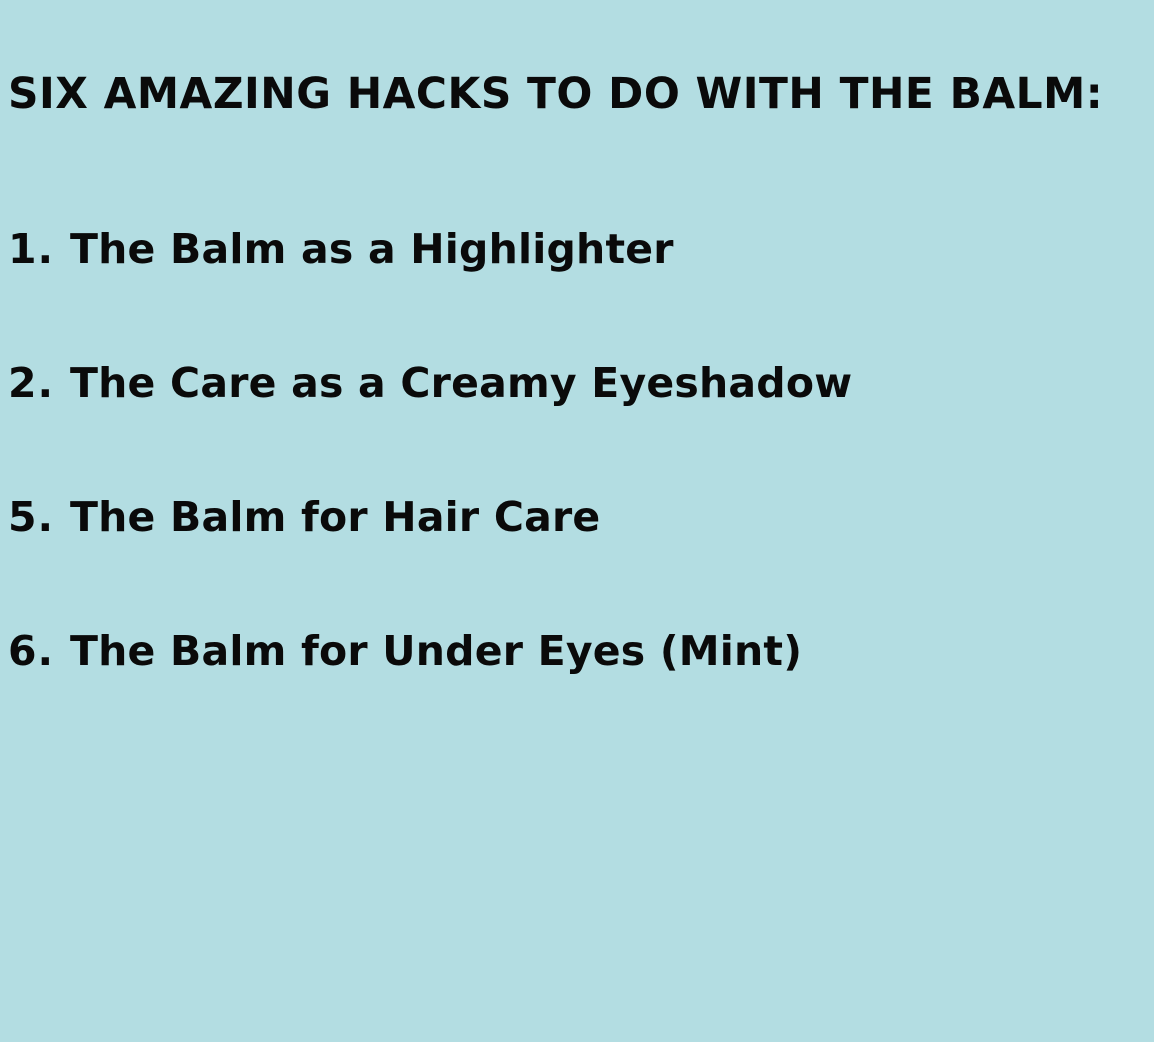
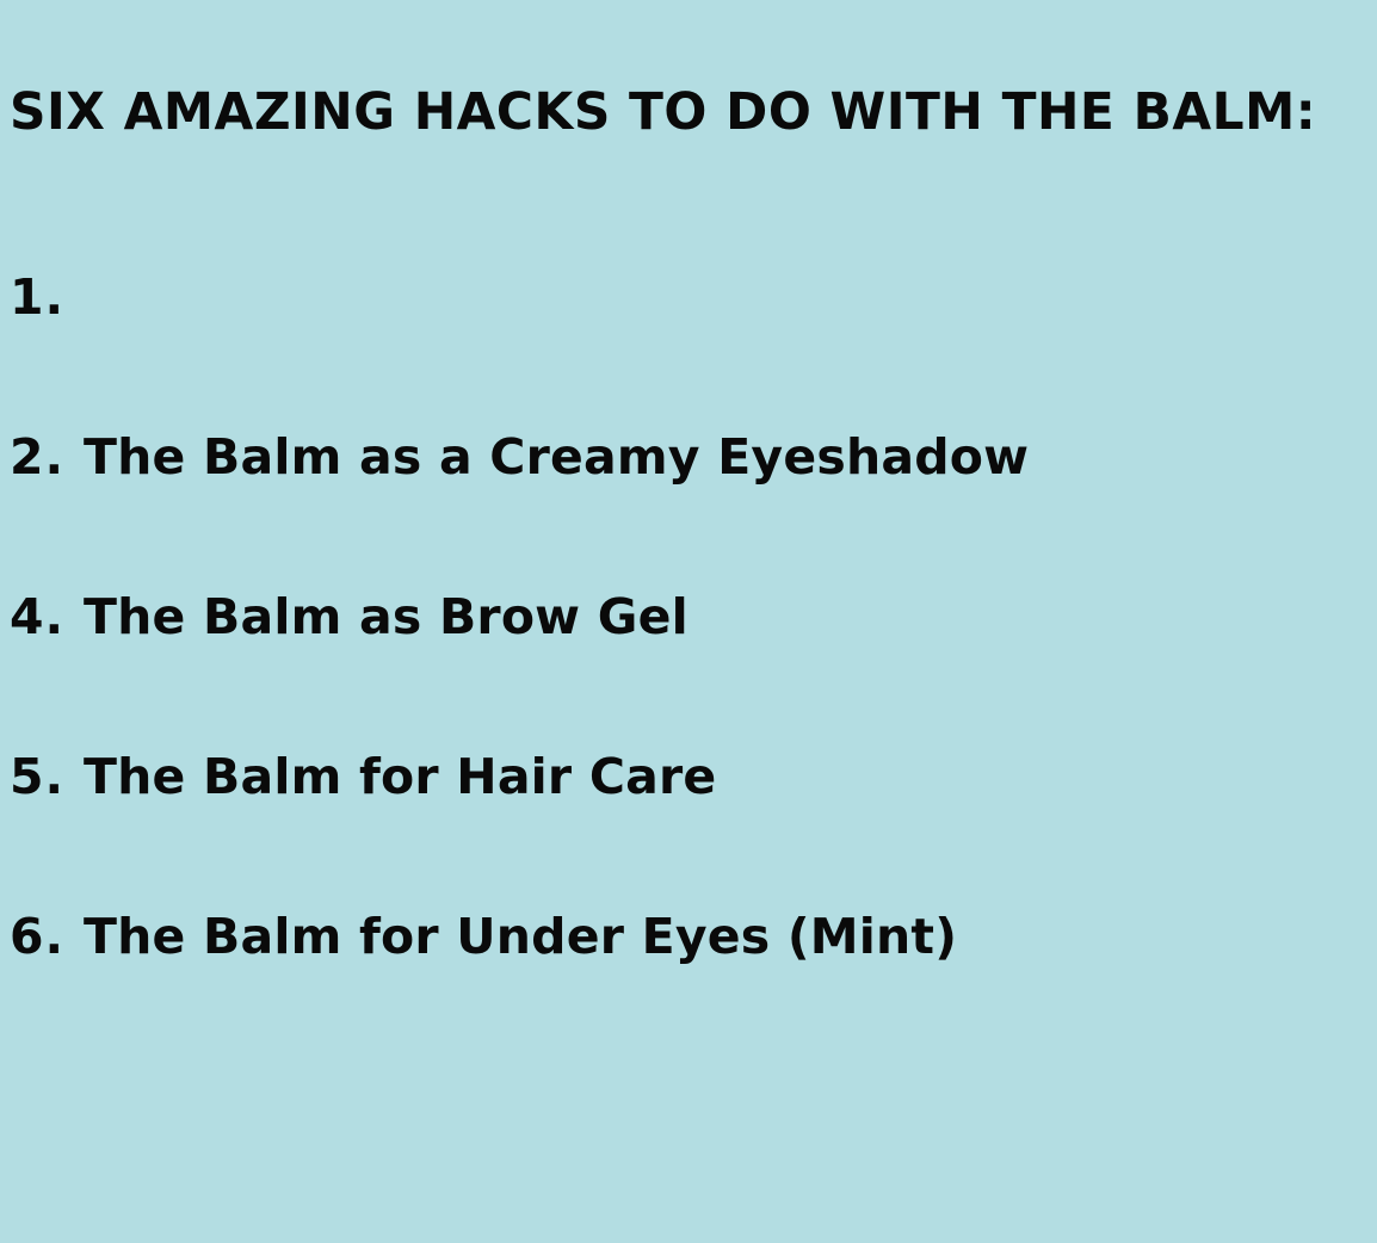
  SIX AMAZING HACKS TO DO WITH THE BALM:
  1.
- The Balm as a Highlighter
  2.
- The Care as a Creamy Eyeshadow
+ The Balm as a Creamy Eyeshadow
+ 4.
+ The Balm as Brow Gel
  5.
  The Balm for Hair Care
  6.
  The Balm for Under Eyes (Mint)
